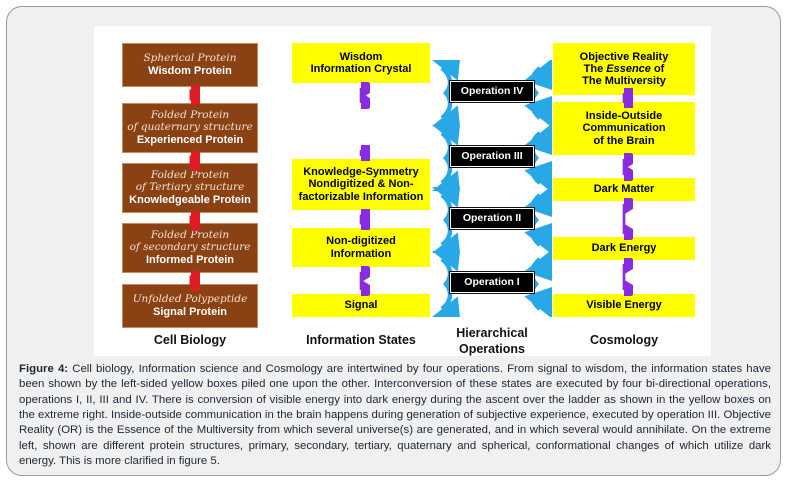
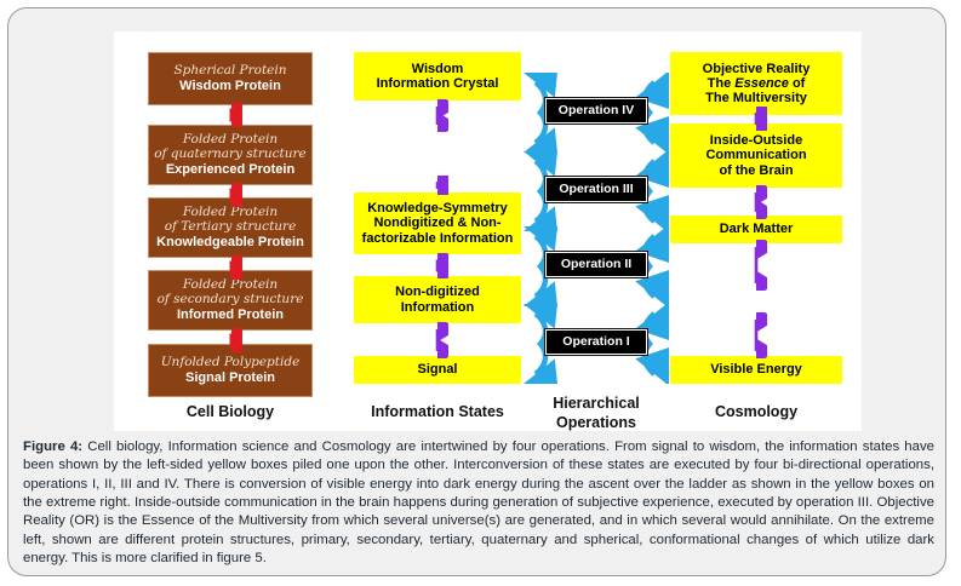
  Spherical Protein
  Wisdom Protein
  Folded Protein
  of quaternary structure
  Experienced Protein
  Folded Protein
  of Tertiary structure
  Knowledgeable Protein
  Folded Protein
  of secondary structure
  Informed Protein
  Unfolded Polypeptide
  Signal Protein
  Wisdom
  Information Crystal
  Knowledge-Symmetry
  Nondigitized & Non-
  factorizable Information
  Non-digitized
  Information
  Signal
  Operation IV
  Operation III
  Operation II
  Operation I
  Objective Reality
  The Essence of
  The Multiversity
  Inside-Outside
  Communication
  of the Brain
  Dark Matter
- Dark Energy
  Visible Energy
  Cell Biology
  Information States
  Hierarchical
  Operations
  Cosmology
  Figure 4: Cell biology, Information science and Cosmology are intertwined by four operations. From signal to wisdom, the information states have been shown by the left-sided yellow boxes piled one upon the other. Interconversion of these states are executed by four bi-directional operations, operations I, II, III and IV. There is conversion of visible energy into dark energy during the ascent over the ladder as shown in the yellow boxes on the extreme right. Inside-outside communication in the brain happens during generation of subjective experience, executed by operation III. Objective Reality (OR) is the Essence of the Multiversity from which several universe(s) are generated, and in which several would annihilate. On the extreme left, shown are different protein structures, primary, secondary, tertiary, quaternary and spherical, conformational changes of which utilize dark energy. This is more clarified in figure 5.
